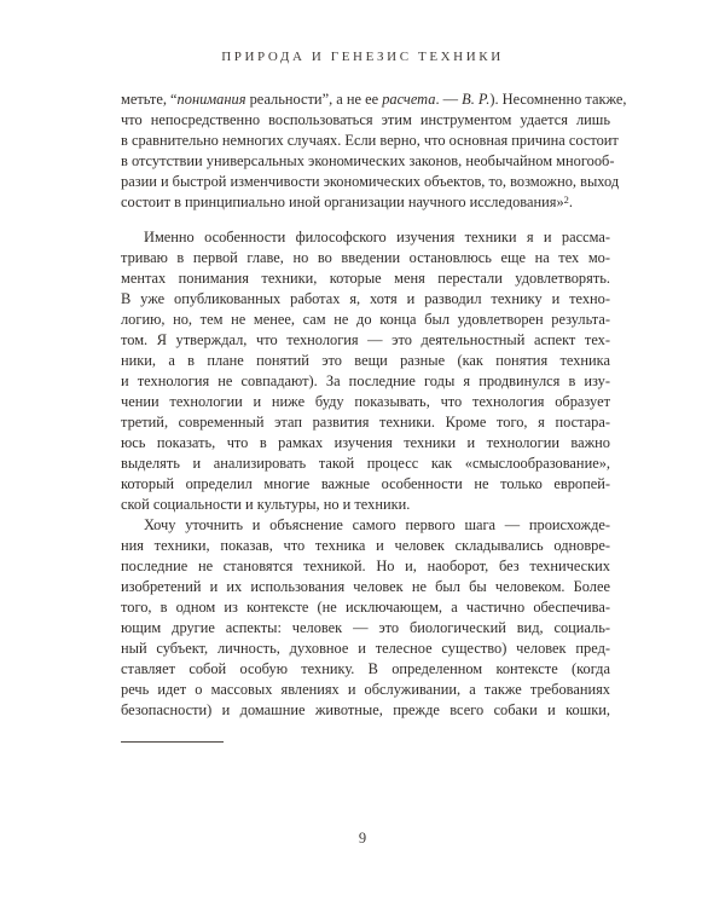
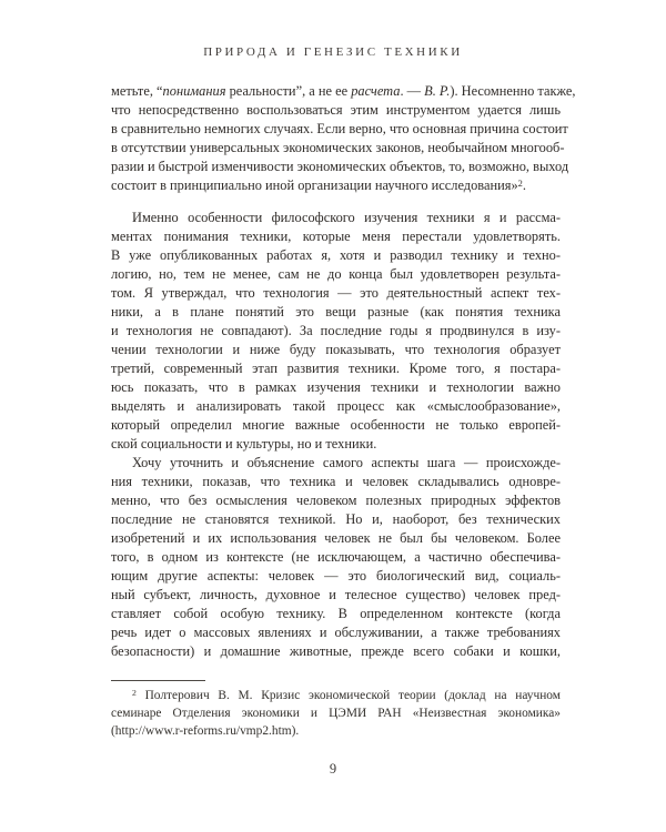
  ПРИРОДА И ГЕНЕЗИС ТЕХНИКИ
  метьте, “понимания реальности”, а не ее расчета. — В. Р.). Несомненно также,
  что непосредственно воспользоваться этим инструментом удается лишь
  в сравнительно немногих случаях. Если верно, что основная причина состоит
  в отсутствии универсальных экономических законов, необычайном многооб-
  разии и быстрой изменчивости экономических объектов, то, возможно, выход
  состоит в принципиально иной организации научного исследования»2.
  Именно особенности философского изучения техники я и рассма-
- триваю в первой главе, но во введении остановлюсь еще на тех мо-
  ментах понимания техники, которые меня перестали удовлетворять.
  В уже опубликованных работах я, хотя и разводил технику и техно-
  логию, но, тем не менее, сам не до конца был удовлетворен результа-
  том. Я утверждал, что технология — это деятельностный аспект тех-
  ники, а в плане понятий это вещи разные (как понятия техника
  и технология не совпадают). За последние годы я продвинулся в изу-
  чении технологии и ниже буду показывать, что технология образует
  третий, современный этап развития техники. Кроме того, я постара-
  юсь показать, что в рамках изучения техники и технологии важно
  выделять и анализировать такой процесс как «смыслообразование»,
  который определил многие важные особенности не только европей-
  ской социальности и культуры, но и техники.
- Хочу уточнить и объяснение самого первого шага — происхожде-
+ Хочу уточнить и объяснение самого аспекты шага — происхожде-
  ния техники, показав, что техника и человек складывались одновре-
+ менно, что без осмысления человеком полезных природных эффектов
  последние не становятся техникой. Но и, наоборот, без технических
  изобретений и их использования человек не был бы человеком. Более
  того, в одном из контексте (не исключающем, а частично обеспечива-
  ющим другие аспекты: человек — это биологический вид, социаль-
  ный субъект, личность, духовное и телесное существо) человек пред-
  ставляет собой особую технику. В определенном контексте (когда
  речь идет о массовых явлениях и обслуживании, а также требованиях
  безопасности) и домашние животные, прежде всего собаки и кошки,
+ 2 Полтерович В. М. Кризис экономической теории (доклад на научном
+ семинаре Отделения экономики и ЦЭМИ РАН «Неизвестная экономика»
+ (http://www.r-reforms.ru/vmp2.htm).
  9
